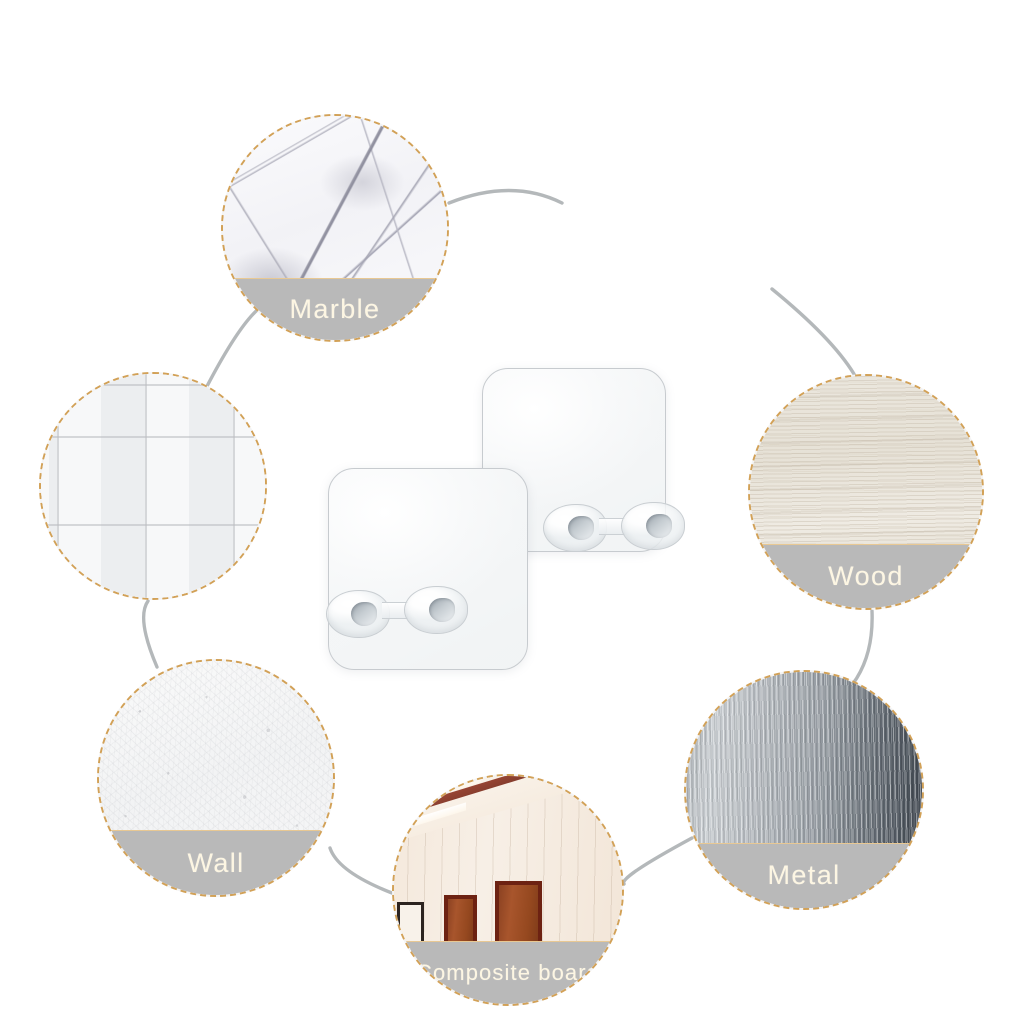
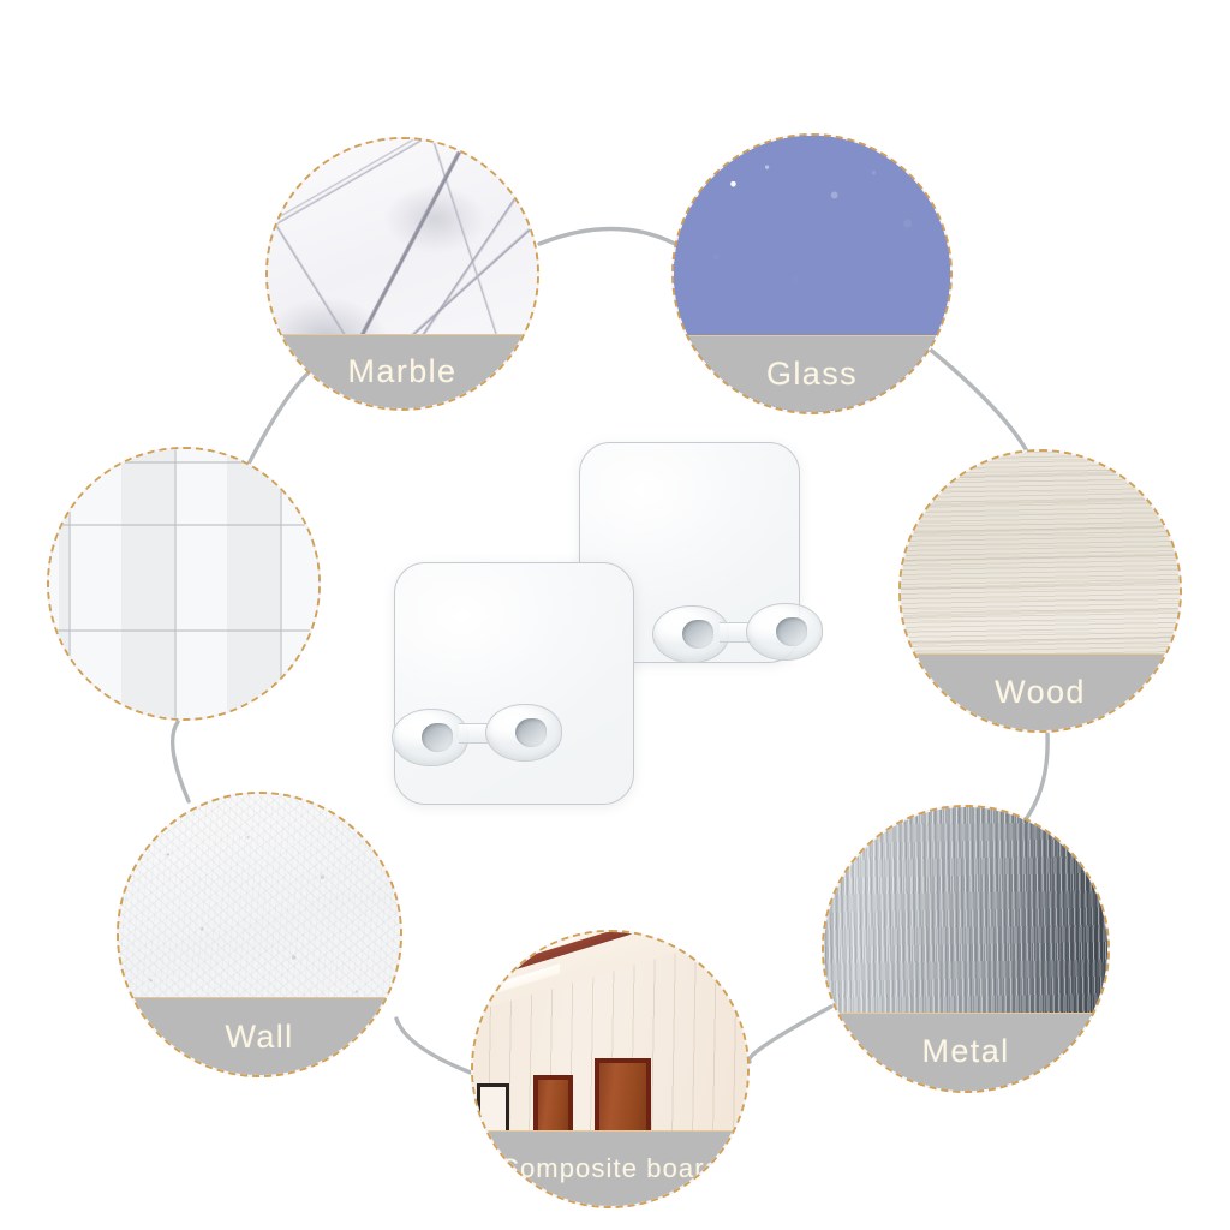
  Marble
+ Glass
  Wood
  Metal
  Composite board
  Wall
